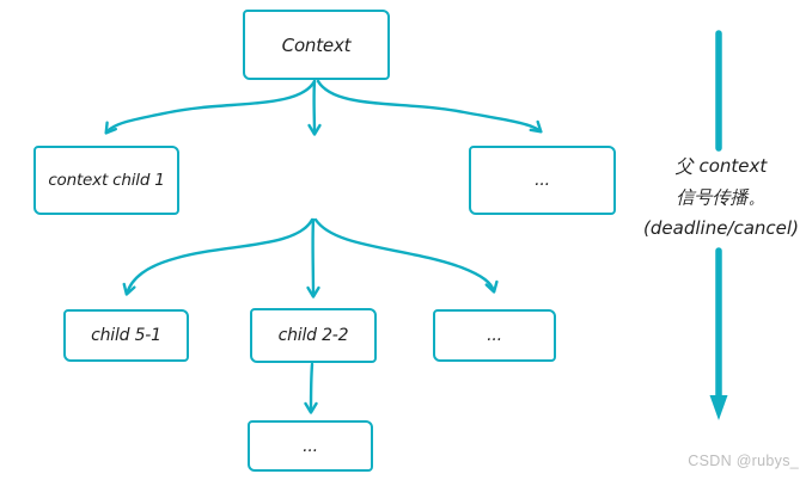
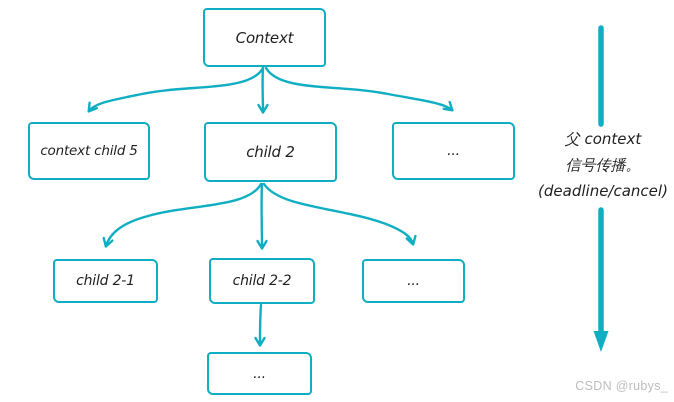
  Context
- context child 1
+ context child 5
+ child 2
  ...
- child 5-1
+ child 2-1
  child 2-2
  ...
  ...
  父 context
  信号传播。
  (deadline/cancel)
  CSDN @rubys_
